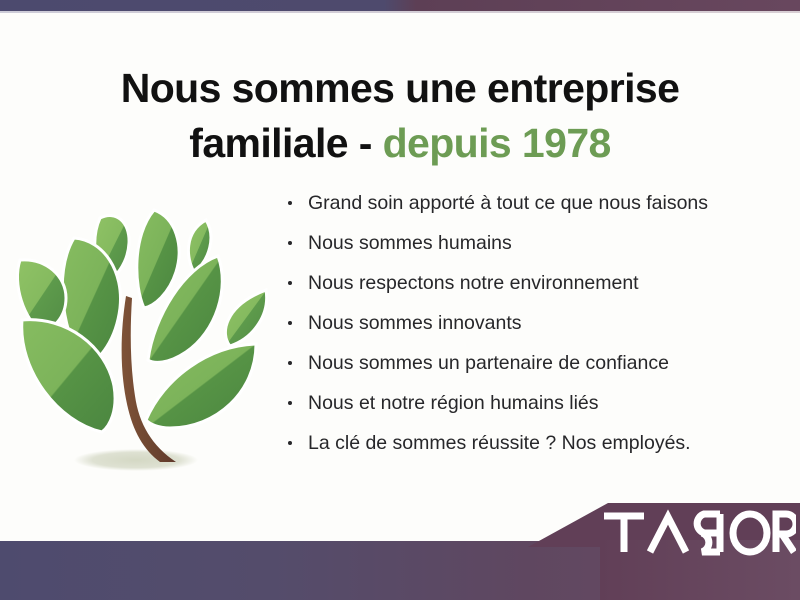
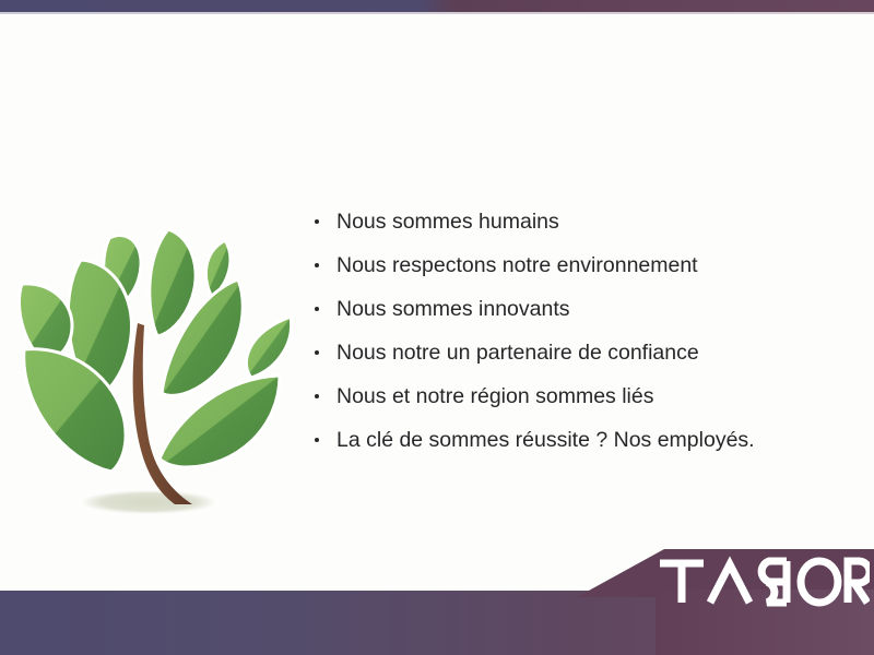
- Nous sommes une entreprise
- familiale - depuis 1978
- Grand soin apporté à tout ce que nous faisons
  Nous sommes humains
  Nous respectons notre environnement
  Nous sommes innovants
- Nous sommes un partenaire de confiance
+ Nous notre un partenaire de confiance
- Nous et notre région humains liés
+ Nous et notre région sommes liés
  La clé de sommes réussite ? Nos employés.
